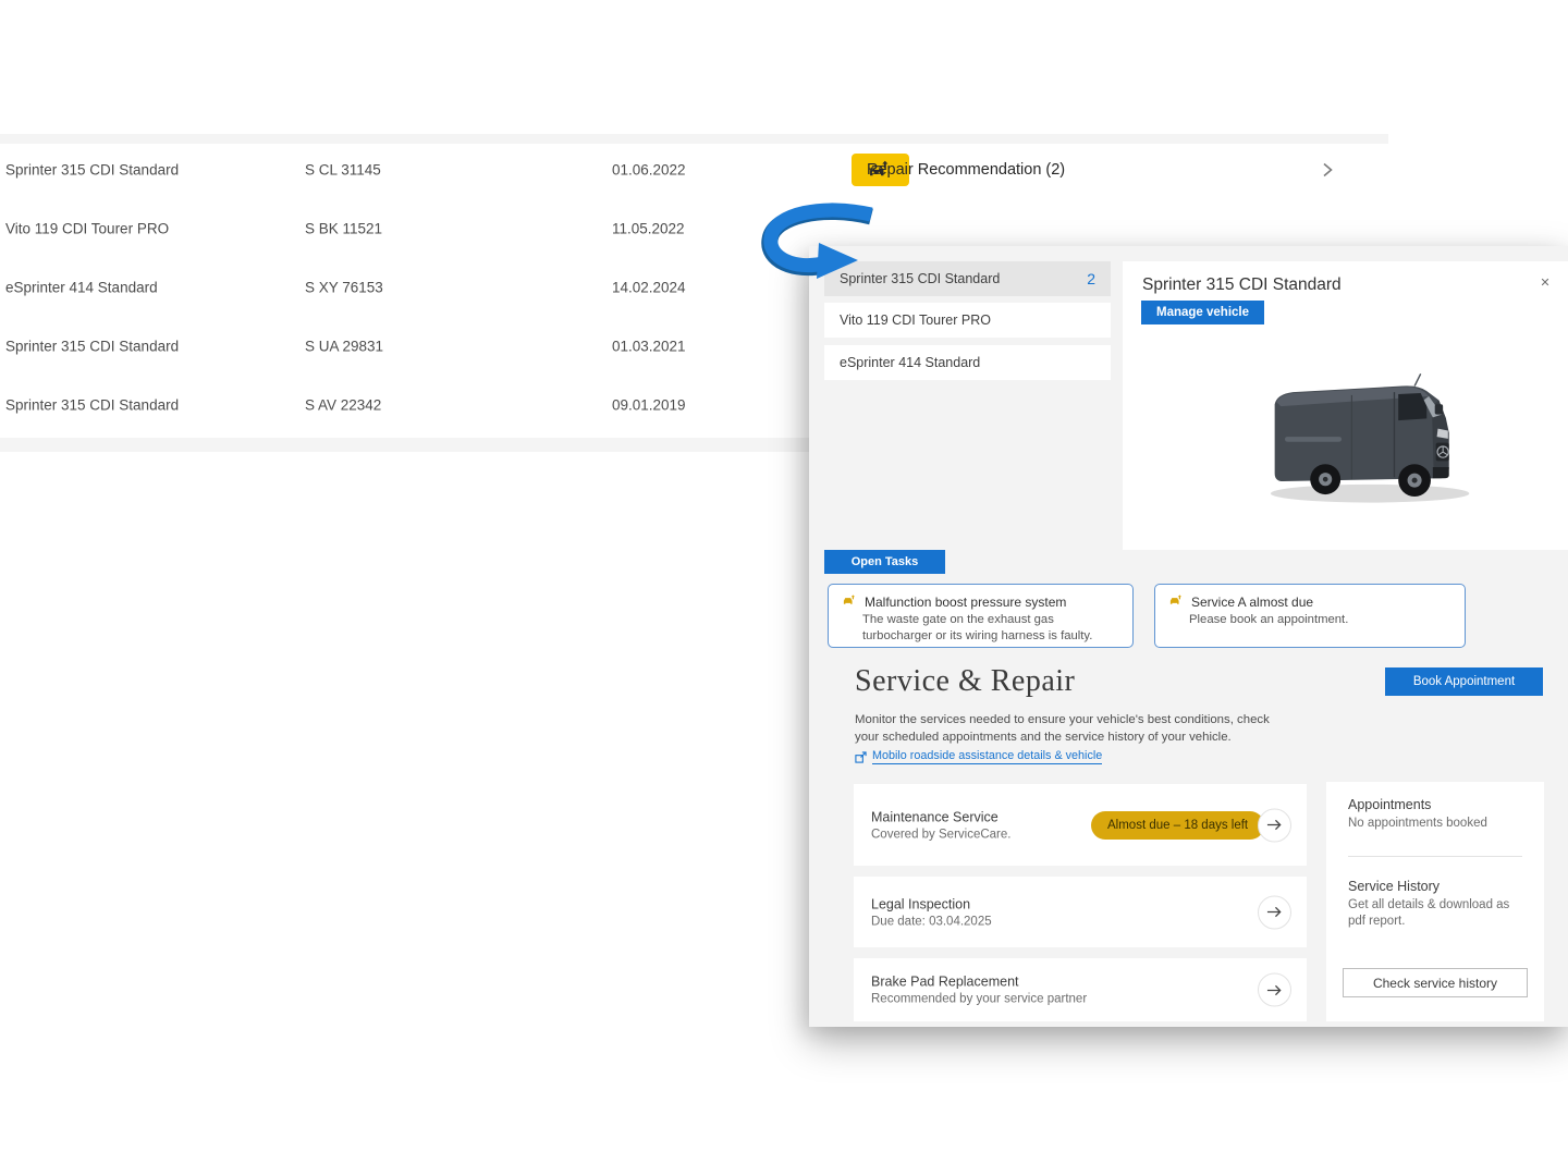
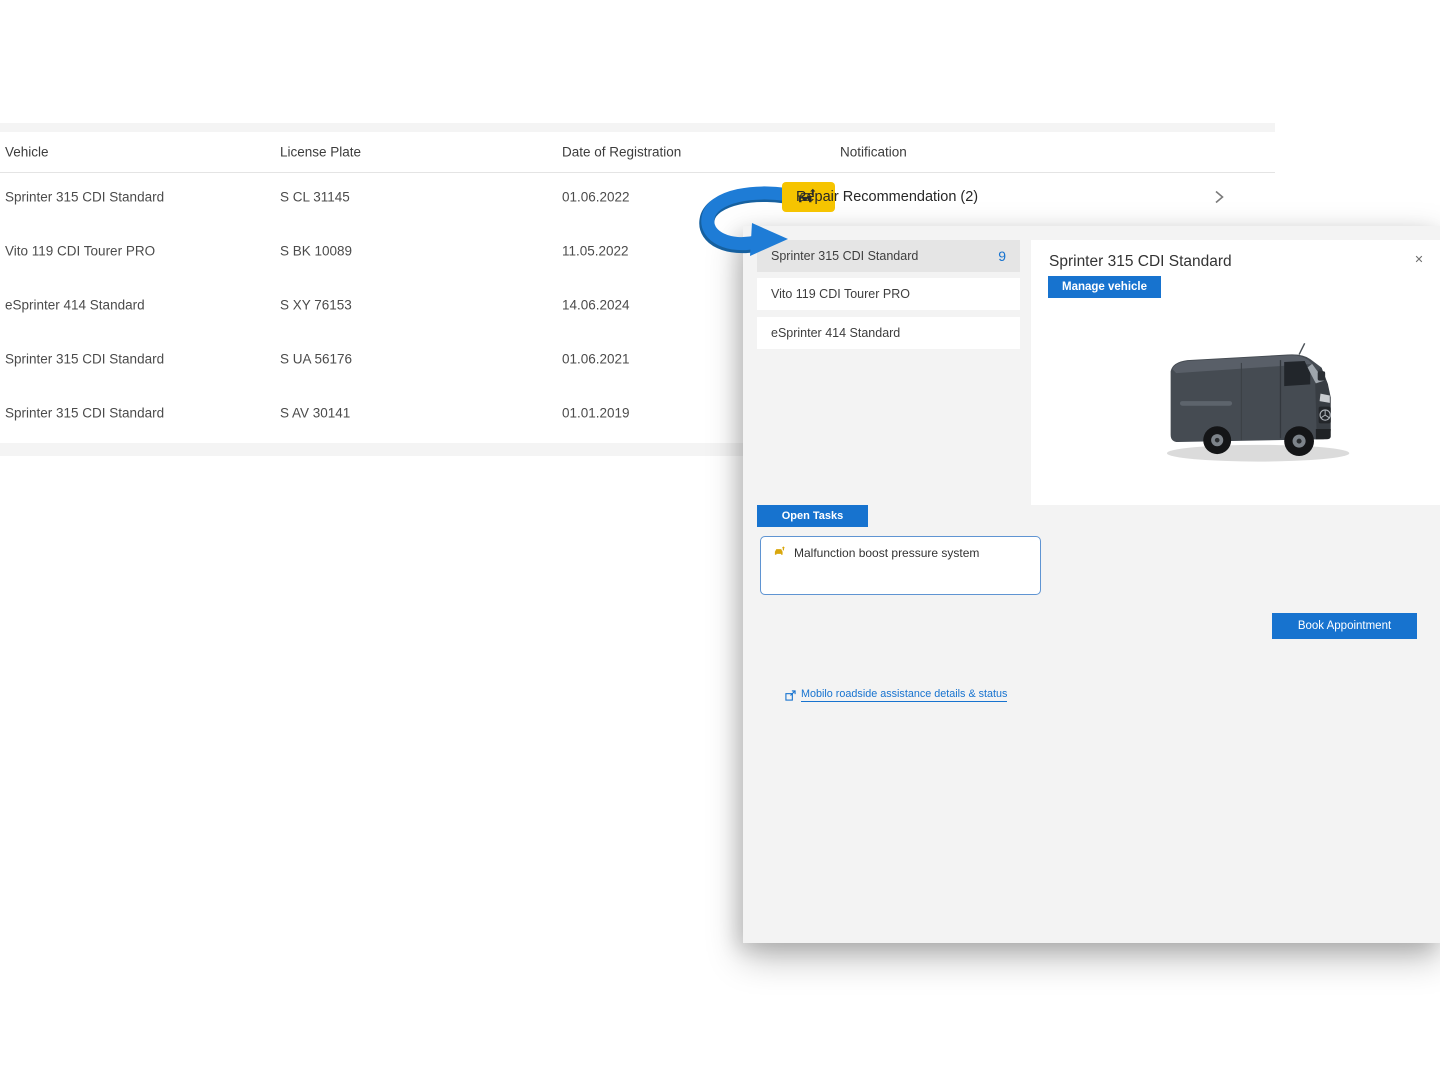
+ Vehicle
+ License Plate
+ Date of Registration
+ Notification
  Sprinter 315 CDI Standard
  S CL 31145
  01.06.2022
  Repair Recommendation (2)
  Vito 119 CDI Tourer PRO
- S BK 11521
+ S BK 10089
  11.05.2022
  eSprinter 414 Standard
  S XY 76153
- 14.02.2024
+ 14.06.2024
  Sprinter 315 CDI Standard
- S UA 29831
+ S UA 56176
- 01.03.2021
+ 01.06.2021
  Sprinter 315 CDI Standard
- S AV 22342
+ S AV 30141
- 09.01.2019
+ 01.01.2019
  Sprinter 315 CDI Standard
- 2
+ 9
  Vito 119 CDI Tourer PRO
  eSprinter 414 Standard
  Sprinter 315 CDI Standard
  Manage vehicle
  ✕
  Open Tasks
  Malfunction boost pressure system
- The waste gate on the exhaust gas turbocharger or its wiring harness is faulty.
- Service A almost due
- Please book an appointment.
- Service & Repair
- Monitor the services needed to ensure your vehicle's best conditions, check your scheduled appointments and the service history of your vehicle.
- Mobilo roadside assistance details & vehicle
+ Mobilo roadside assistance details & status
  Book Appointment
- Maintenance Service
- Covered by ServiceCare.
- Almost due – 18 days left
- Legal Inspection
- Due date: 03.04.2025
- Brake Pad Replacement
- Recommended by your service partner
- Appointments
- No appointments booked
- Service History
- Get all details & download as pdf report.
- Check service history
